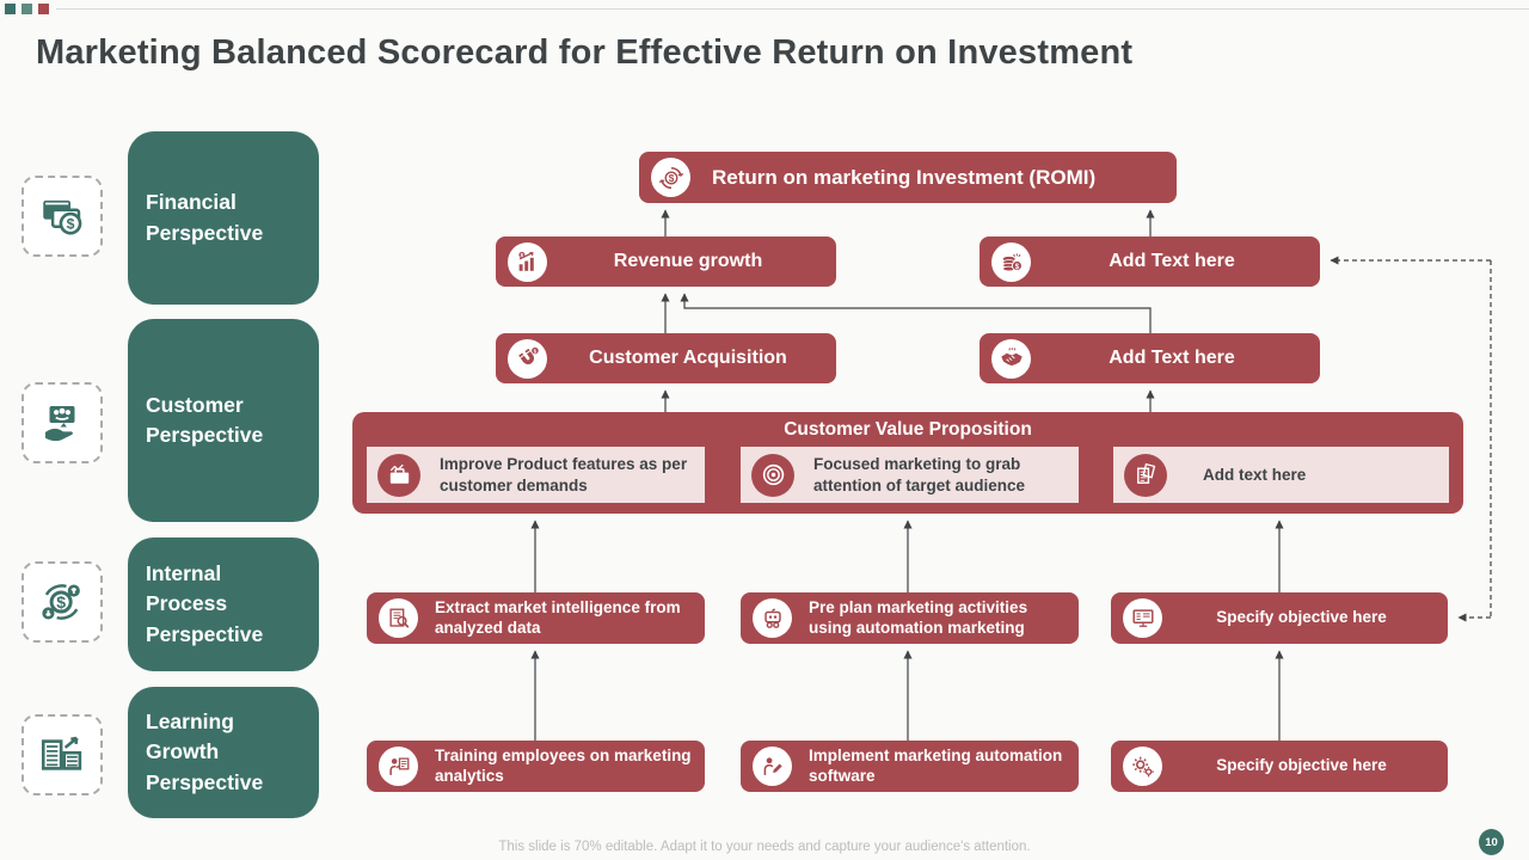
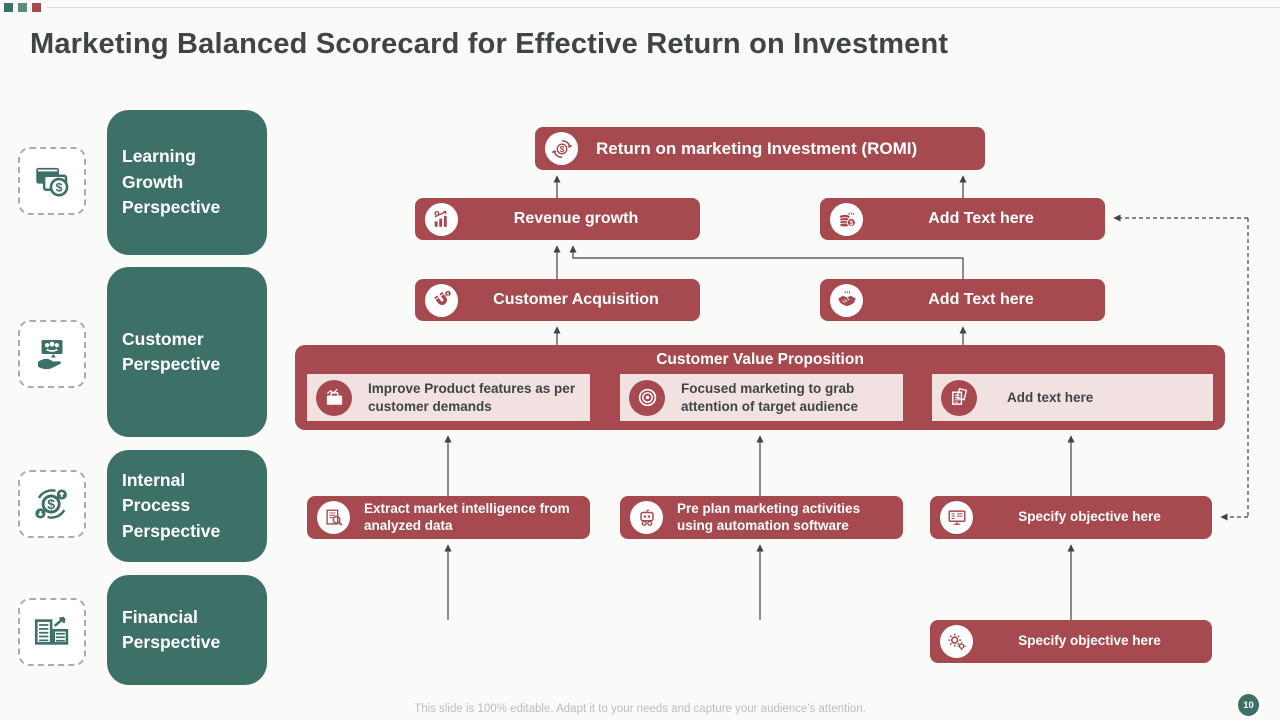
  Marketing Balanced Scorecard for Effective Return on Investment
  $
- Financial Perspective
+ Learning Growth Perspective
  Customer Perspective
  $
  Internal Process Perspective
- Learning Growth Perspective
+ Financial Perspective
  $
  Return on marketing Investment (ROMI)
  Revenue growth
  Add Text here
  Customer Acquisition
  Add Text here
  Customer Value Proposition
  Improve Product features as per customer demands
  Focused marketing to grab attention of target audience
  Add text here
  Extract market intelligence from analyzed data
- Pre plan marketing activities using automation marketing
+ Pre plan marketing activities using automation software
  Specify objective here
- Training employees on marketing analytics
- Implement marketing automation software
  Specify objective here
- This slide is 70% editable. Adapt it to your needs and capture your audience's attention.
+ This slide is 100% editable. Adapt it to your needs and capture your audience's attention.
  10
